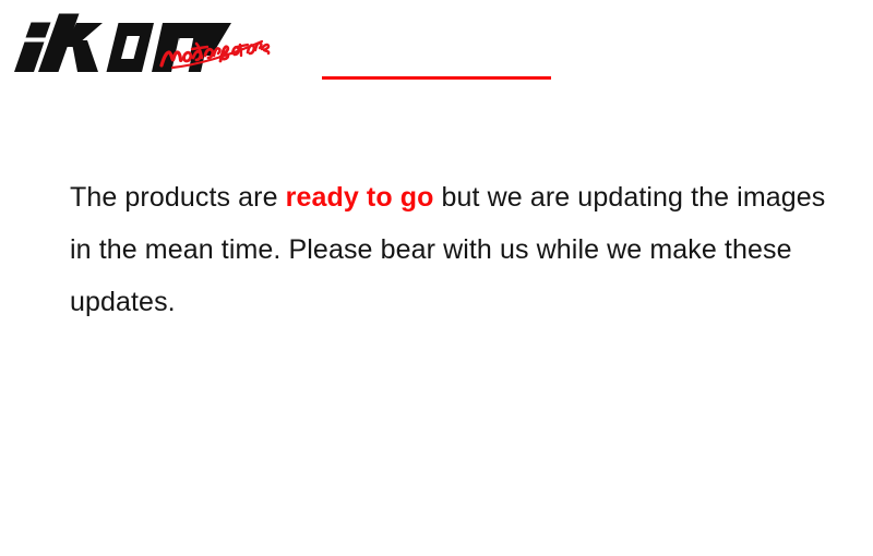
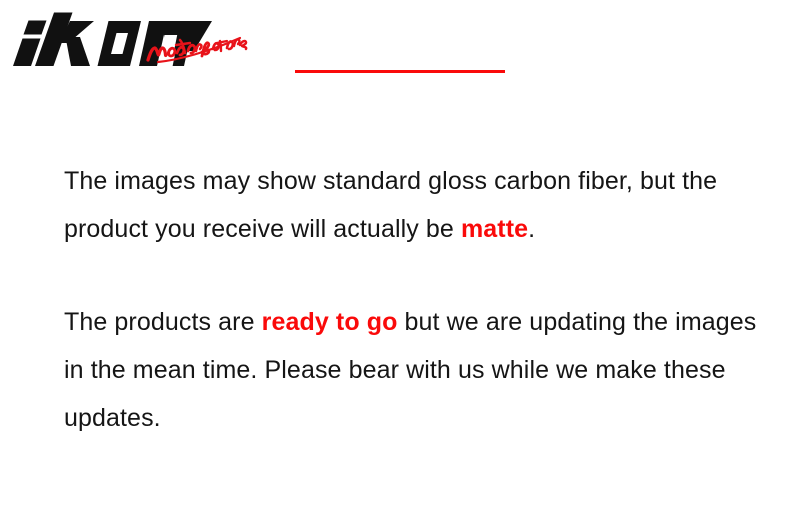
+ The images may show standard gloss carbon fiber, but the product you receive will actually be matte.
  The products are ready to go but we are updating the images in the mean time. Please bear with us while we make these updates.
